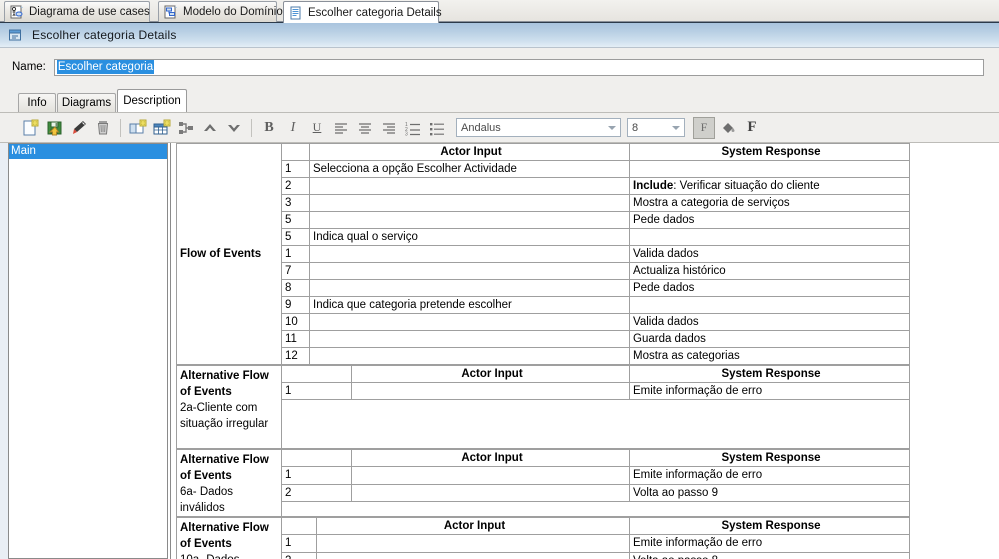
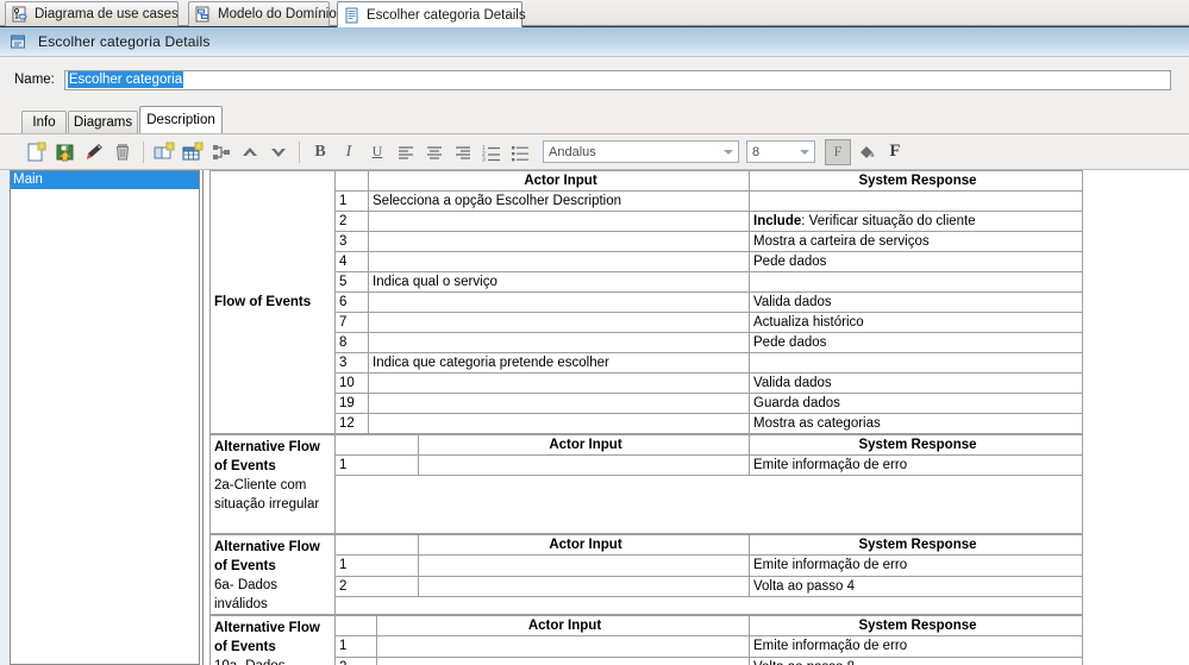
  Diagrama de use cases
  Modelo do Domínio
  Escolher categoria Details
  Escolher categoria Details
  Name:
  Escolher categoria
  Info
  Diagrams
  Description
  B
  I
  U
  Andalus
  8
  F
  F
  Main
  Flow of Events		Actor Input	System Response
- 1	Selecciona a opção Escolher Actividade
+ 1	Selecciona a opção Escolher Description
  2		Include: Verificar situação do cliente
- 3		Mostra a categoria de serviços
+ 3		Mostra a carteira de serviços
- 5		Pede dados
+ 4		Pede dados
  5	Indica qual o serviço
- 1		Valida dados
+ 6		Valida dados
  7		Actualiza histórico
  8		Pede dados
- 9	Indica que categoria pretende escolher
+ 3	Indica que categoria pretende escolher
  10		Valida dados
- 11		Guarda dados
+ 19		Guarda dados
  12		Mostra as categorias
  Alternative Flow of Events 2a-Cliente com situação irregular		Actor Input	System Response
  1		Emite informação de erro
  Alternative Flow of Events 6a- Dados inválidos		Actor Input	System Response
  1		Emite informação de erro
- 2		Volta ao passo 9
+ 2		Volta ao passo 4
  Alternative Flow of Events		Actor Input	System Response
  1		Emite informação de erro
